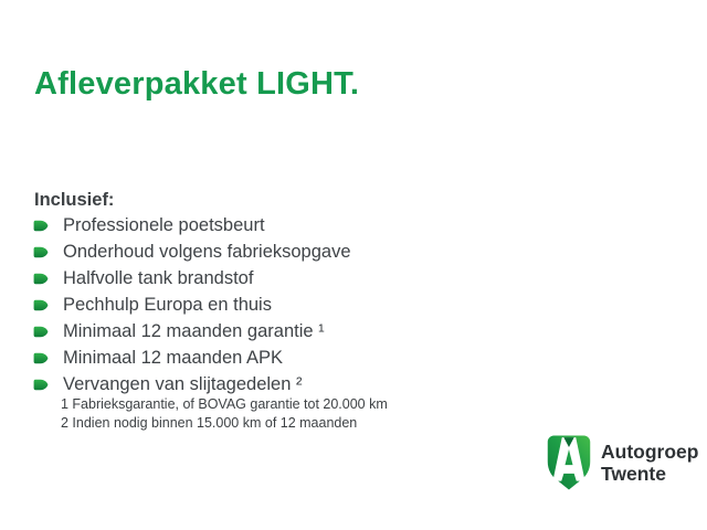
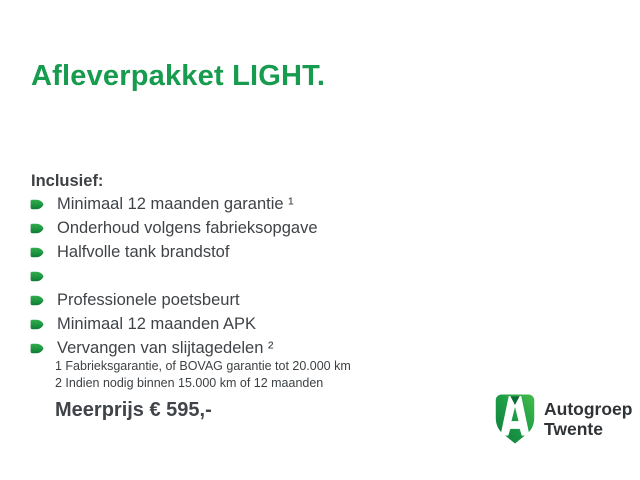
  Afleverpakket LIGHT.
  Inclusief:
- Professionele poetsbeurt
+ Minimaal 12 maanden garantie ¹
  Onderhoud volgens fabrieksopgave
  Halfvolle tank brandstof
- Pechhulp Europa en thuis
- Minimaal 12 maanden garantie ¹
+ Professionele poetsbeurt
  Minimaal 12 maanden APK
  Vervangen van slijtagedelen ²
  1 Fabrieksgarantie, of BOVAG garantie tot 20.000 km
  2 Indien nodig binnen 15.000 km of 12 maanden
+ Meerprijs € 595,-
  Autogroep
  Twente
